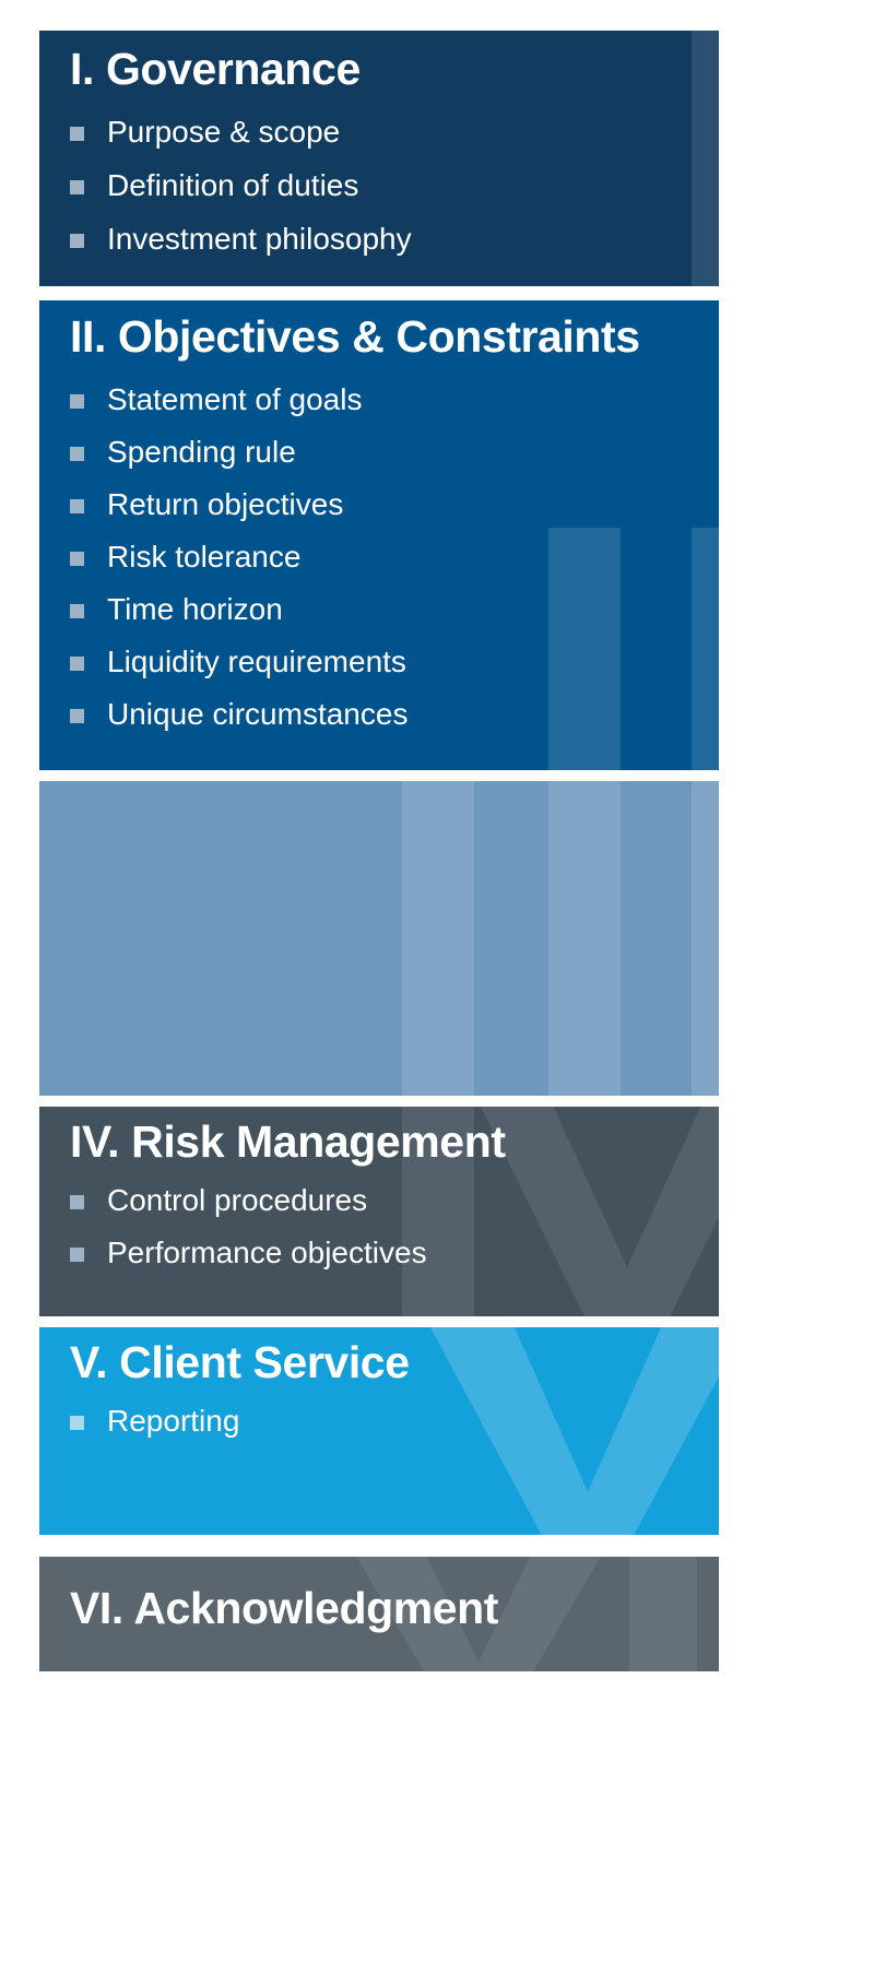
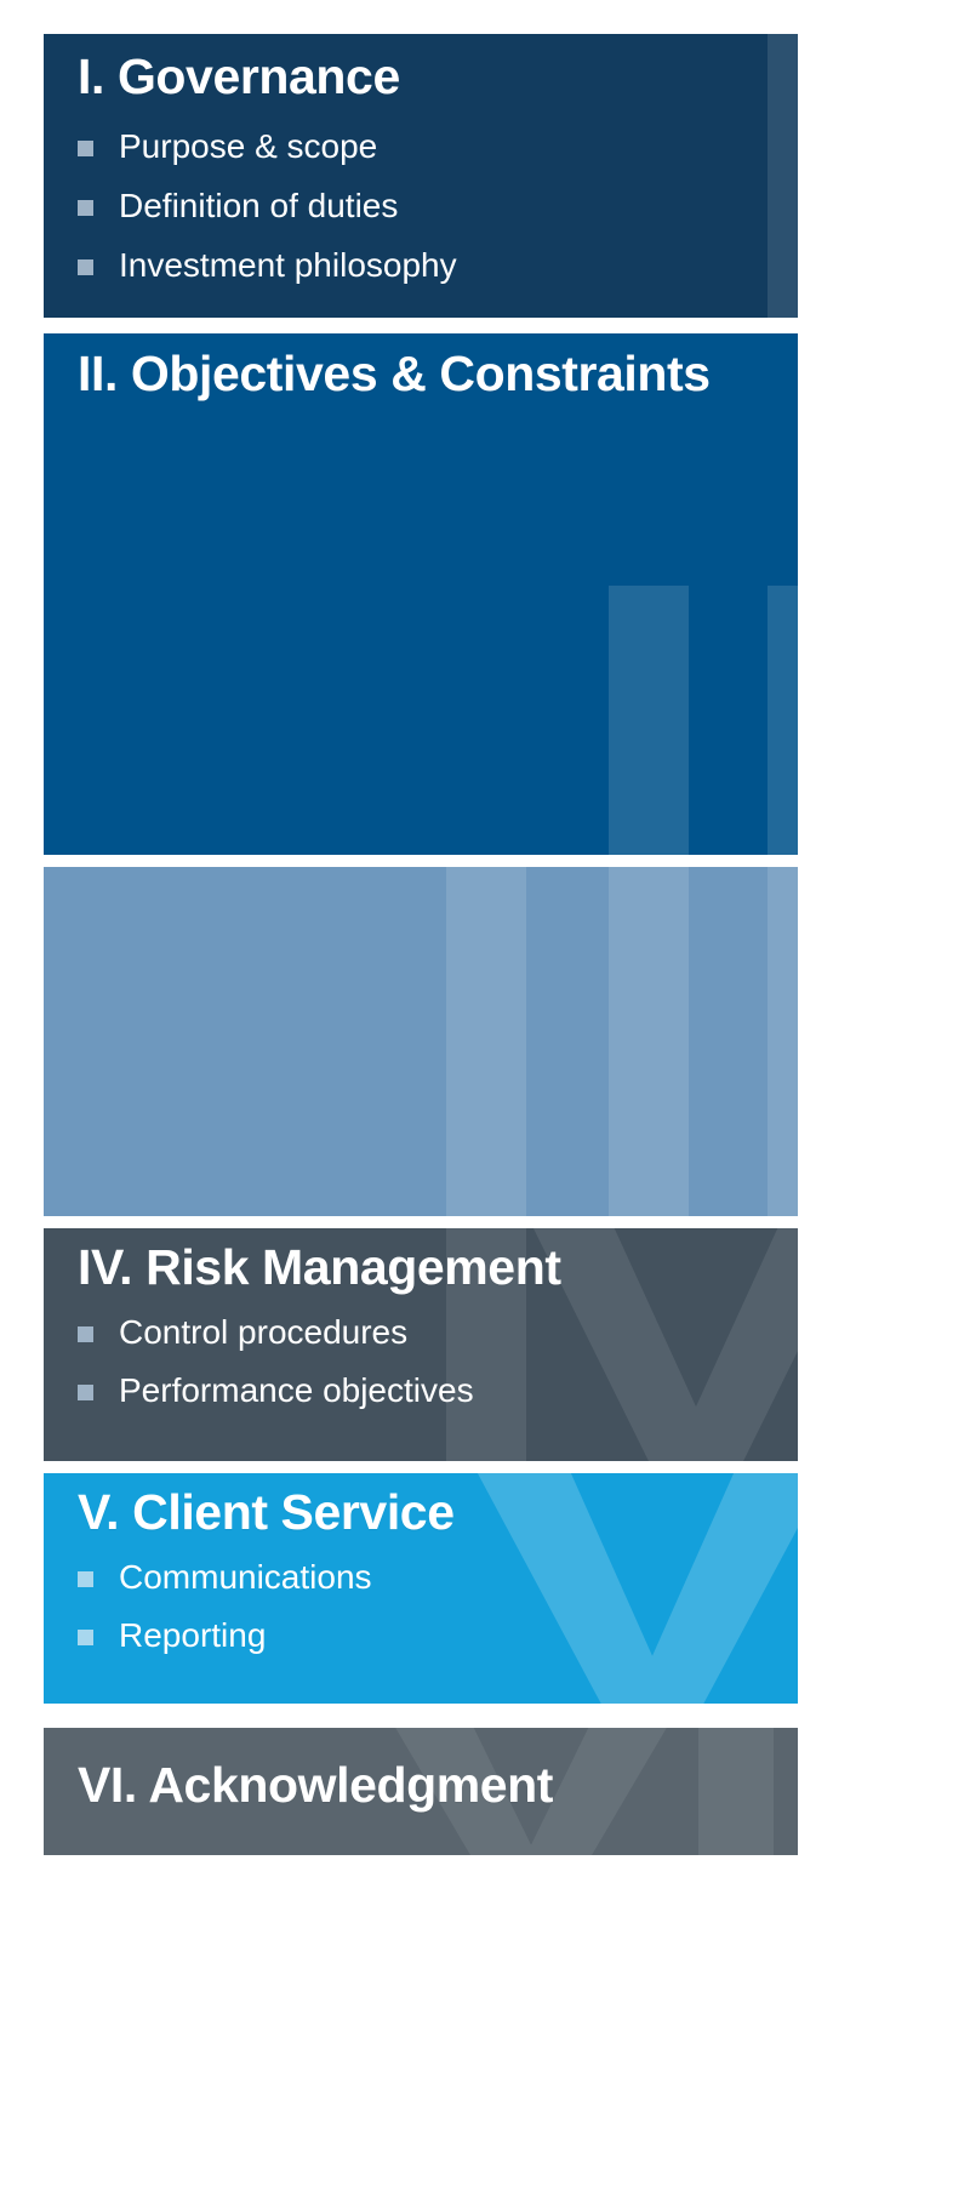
  I. Governance
  Purpose & scope
  Definition of duties
  Investment philosophy
  II. Objectives & Constraints
- Statement of goals
- Spending rule
- Return objectives
- Risk tolerance
- Time horizon
- Liquidity requirements
- Unique circumstances
  IV. Risk Management
  Control procedures
  Performance objectives
  V. Client Service
+ Communications
  Reporting
  VI. Acknowledgment
